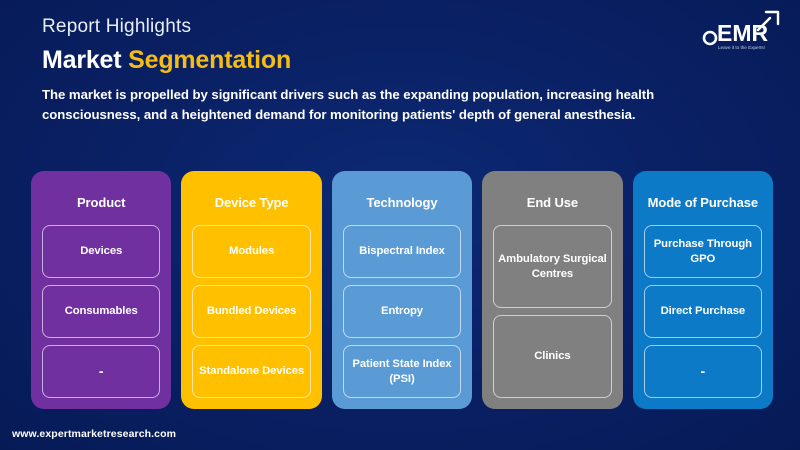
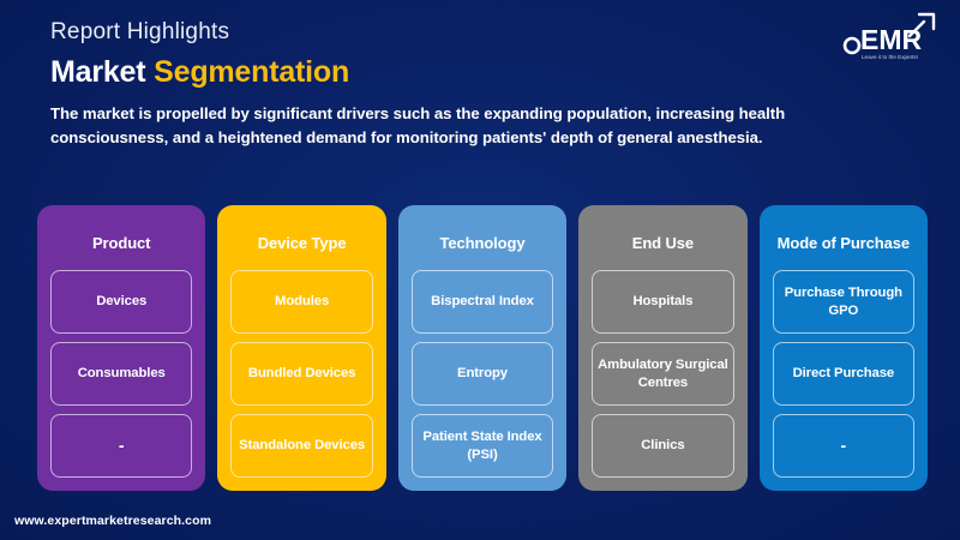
  Report Highlights
  Market Segmentation
  The market is propelled by significant drivers such as the expanding population, increasing health consciousness, and a heightened demand for monitoring patients' depth of general anesthesia.
  EMR
  Product
  Devices
  Consumables
  -
  Device Type
  Modules
  Bundled Devices
  Standalone Devices
  Technology
  Bispectral Index
  Entropy
  Patient State Index (PSI)
  End Use
+ Hospitals
  Ambulatory Surgical Centres
  Clinics
  Mode of Purchase
  Purchase Through GPO
  Direct Purchase
  -
  www.expertmarketresearch.com
